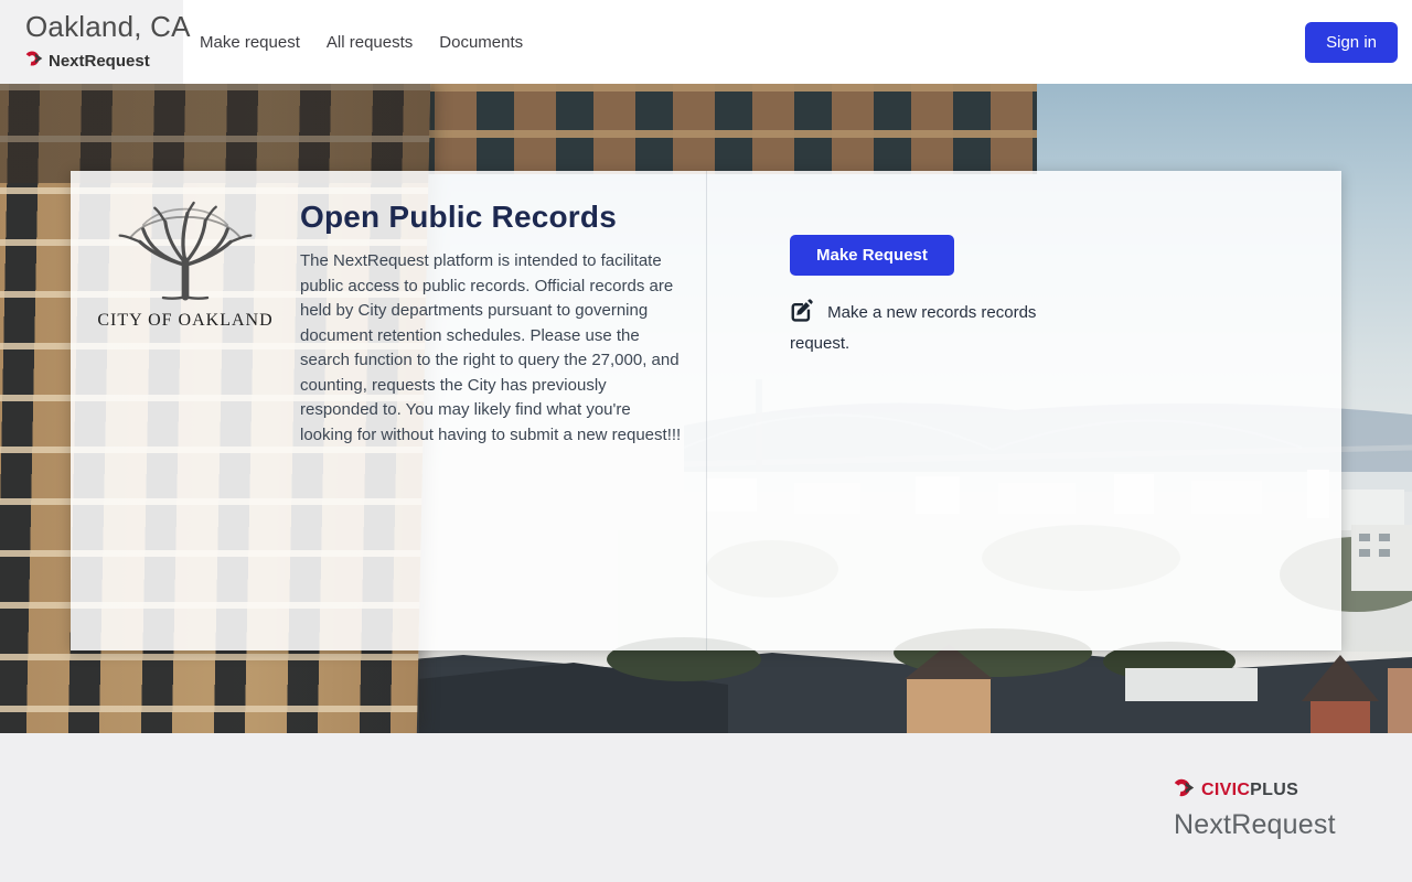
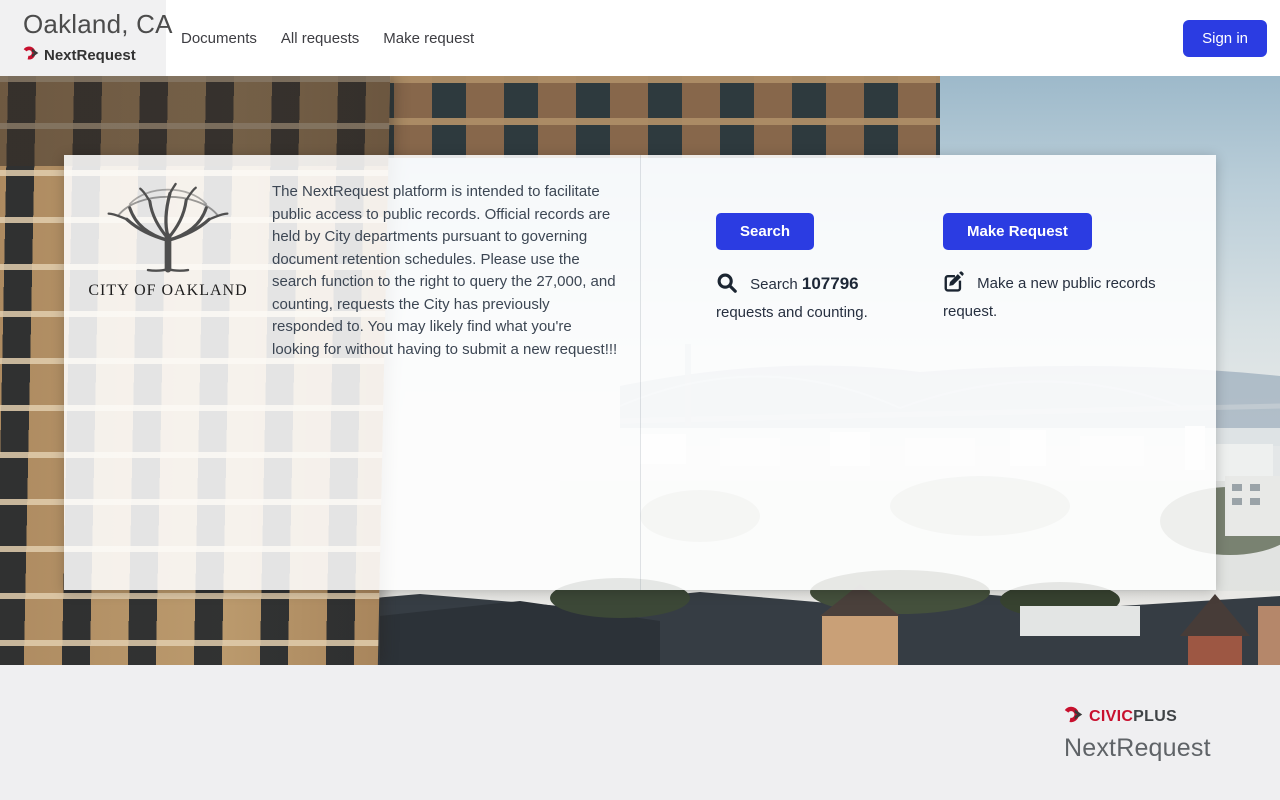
  Oakland, CA
  NextRequest
- Make request
+ Documents
  All requests
- Documents
+ Make request
  Sign in
  CITY OF OAKLAND
- Open Public Records
  The NextRequest platform is intended to facilitate public access to public records. Official records are held by City departments pursuant to governing document retention schedules. Please use the search function to the right to query the 27,000, and counting, requests the City has previously responded to. You may likely find what you're looking for without having to submit a new request!!!
+ Search
+ Search 107796 requests and counting.
  Make Request
- Make a new records records request.
+ Make a new public records request.
  CIVICPLUS
  NextRequest
